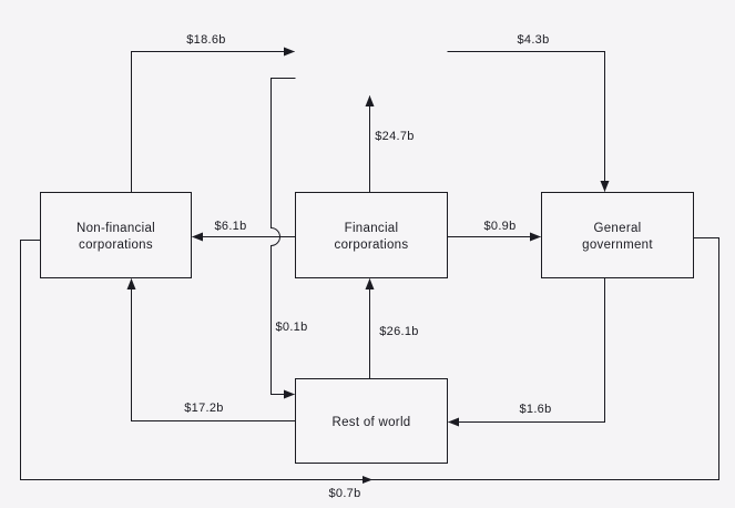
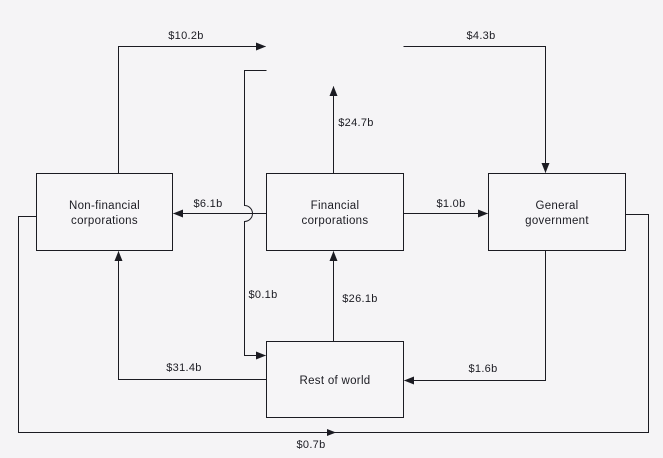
  Non-financial
  corporations
  Financial
  corporations
  General
  government
  Rest of world
- $18.6b
+ $10.2b
  $4.3b
  $24.7b
  $6.1b
- $0.9b
+ $1.0b
  $0.1b
  $26.1b
- $17.2b
+ $31.4b
  $1.6b
  $0.7b
